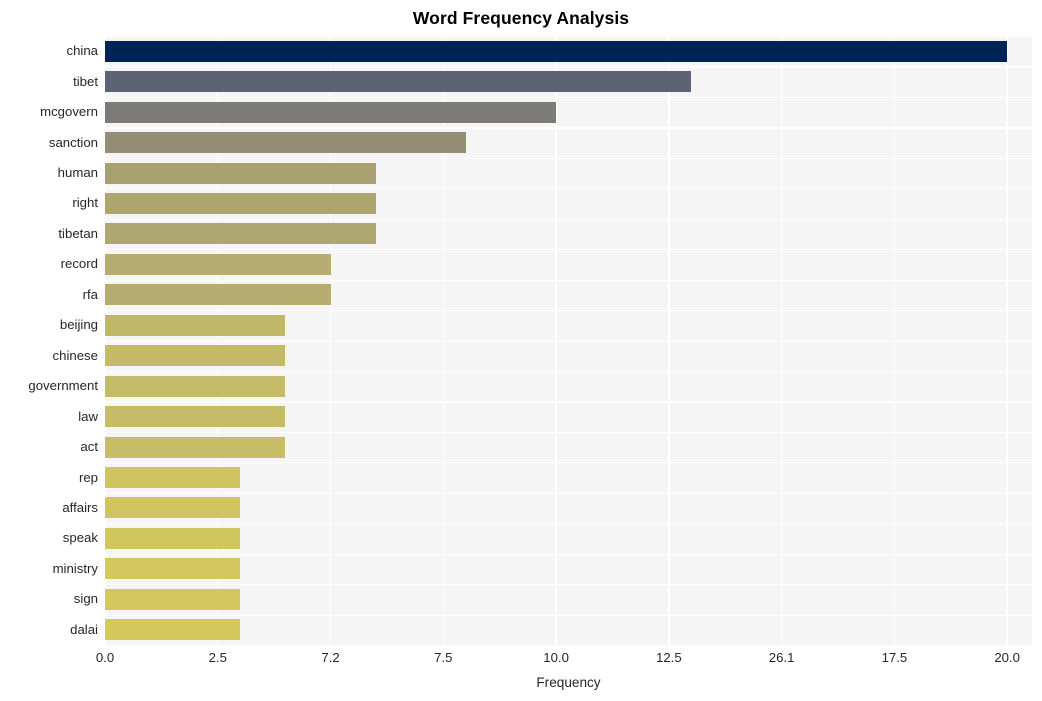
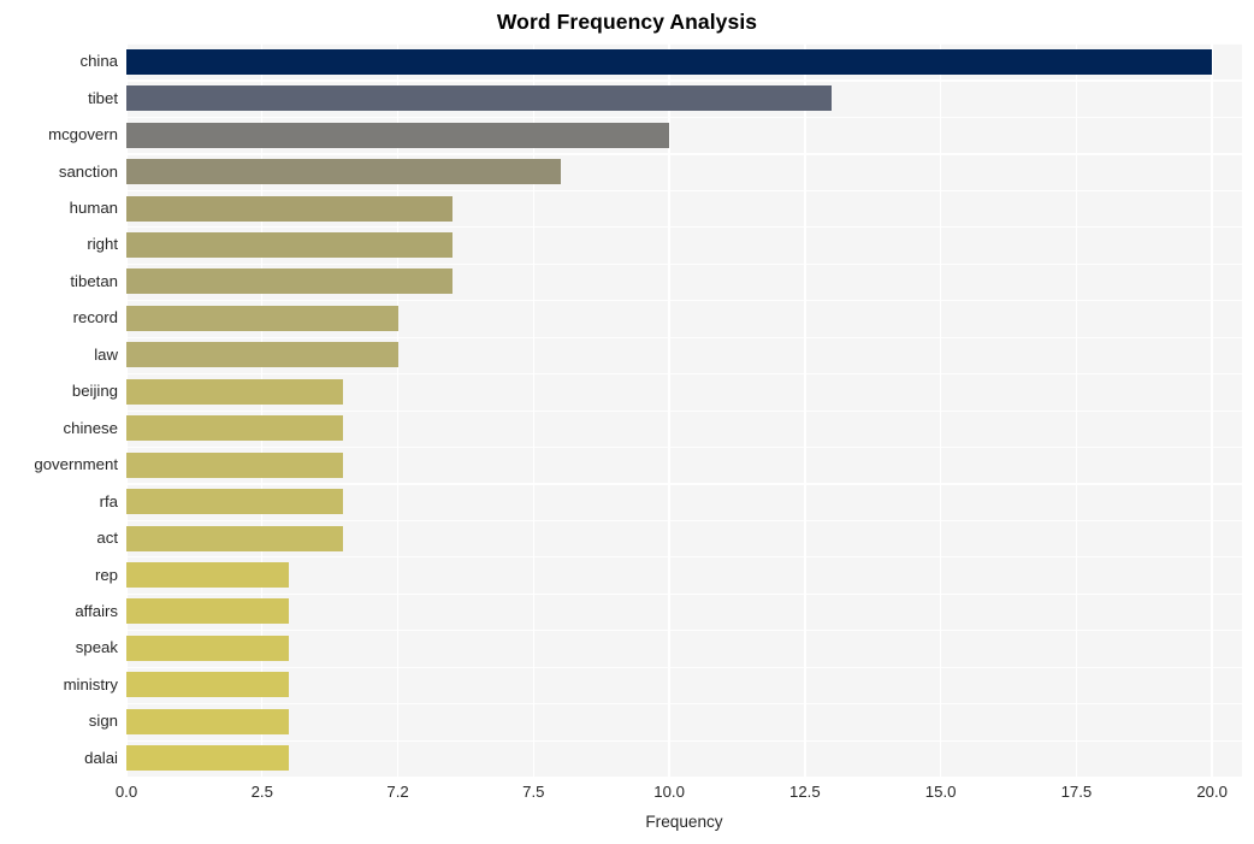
  Word Frequency Analysis
  china
  tibet
  mcgovern
  sanction
  human
  right
  tibetan
  record
- rfa
+ law
  beijing
  chinese
  government
- law
+ rfa
  act
  rep
  affairs
  speak
  ministry
  sign
  dalai
  0.0
  2.5
  7.2
  7.5
  10.0
  12.5
- 26.1
+ 15.0
  17.5
  20.0
  Frequency
